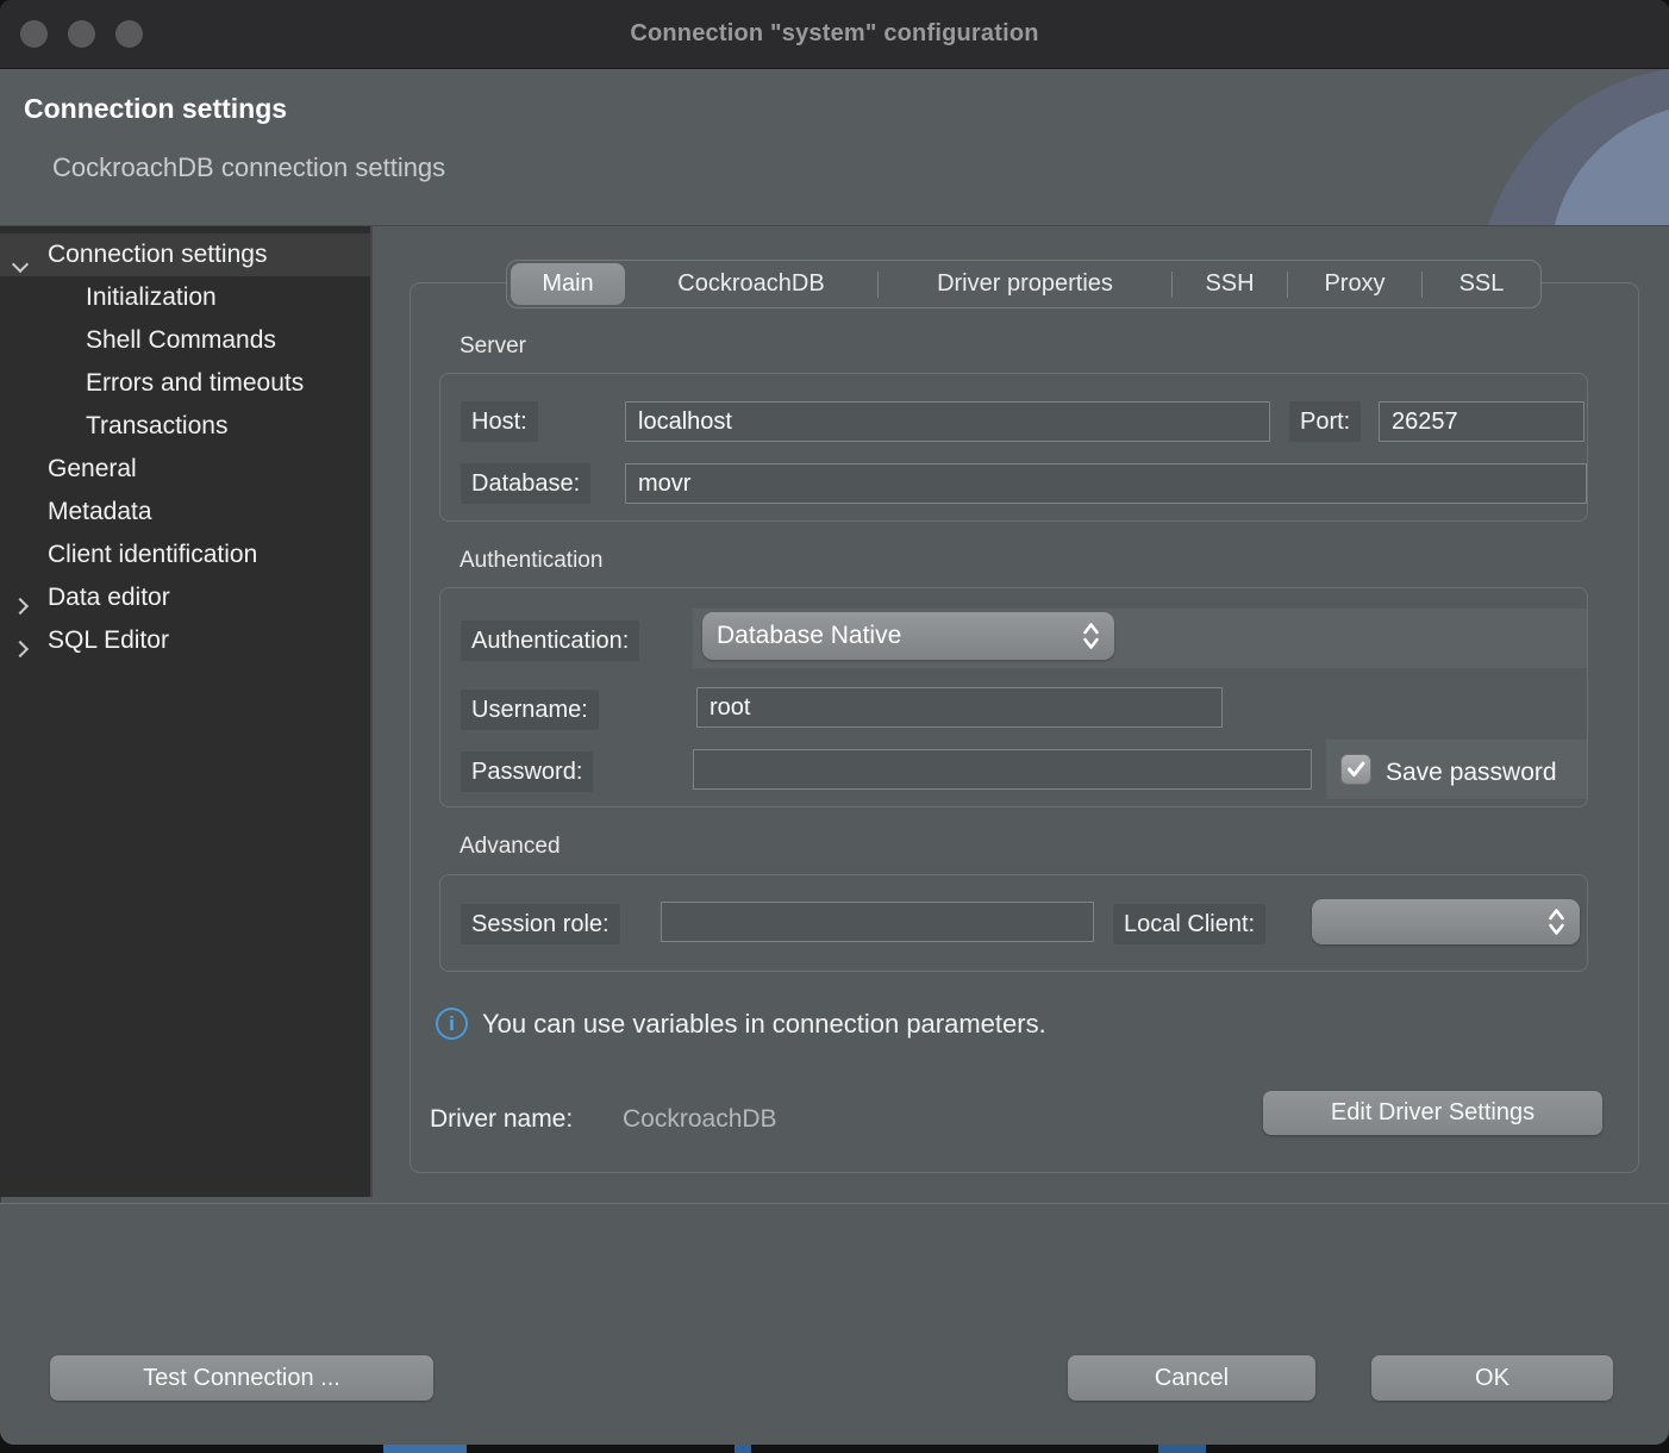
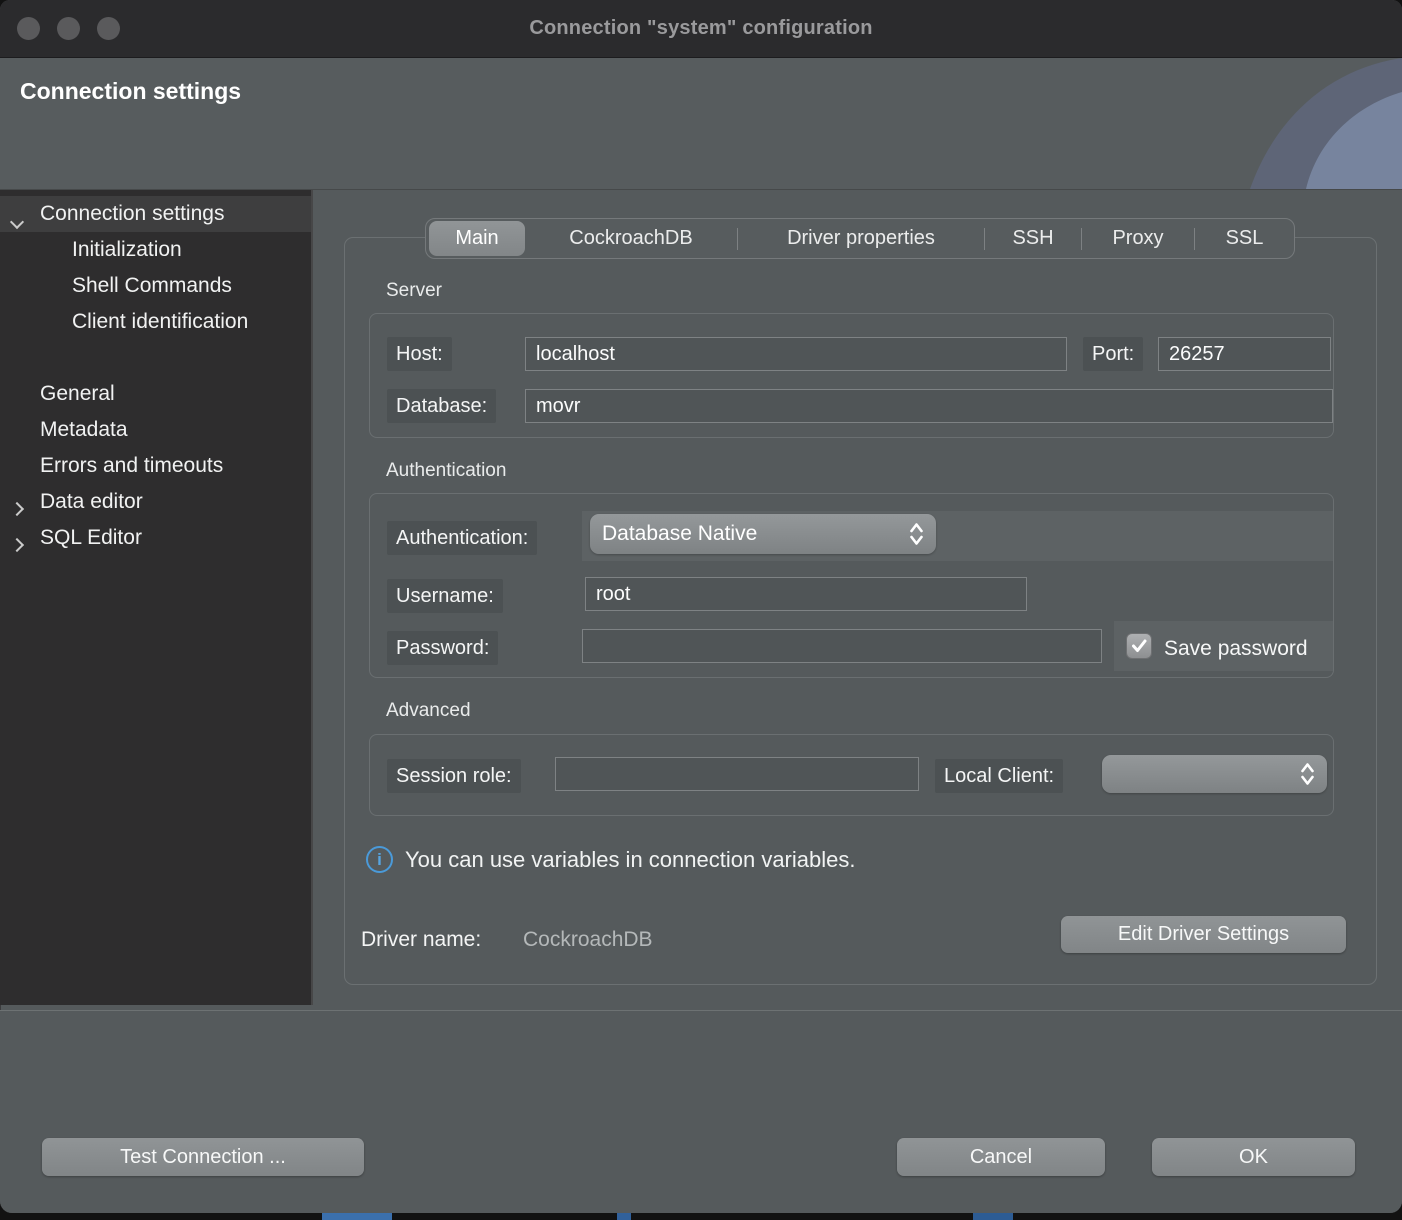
  Connection "system" configuration
  Connection settings
- CockroachDB connection settings
  Connection settings
  Initialization
  Shell Commands
- Errors and timeouts
+ Client identification
- Transactions
  General
  Metadata
- Client identification
+ Errors and timeouts
  Data editor
  SQL Editor
  Main
  CockroachDB
  Driver properties
  SSH
  Proxy
  SSL
  Server
  Host:
  localhost
  Port:
  26257
  Database:
  movr
  Authentication
  Authentication:
  Database Native
  Username:
  root
  Password:
  Save password
  Advanced
  Session role:
  Local Client:
  i
- You can use variables in connection parameters.
+ You can use variables in connection variables.
  Driver name:
  CockroachDB
  Edit Driver Settings
  Test Connection ...
  Cancel
  OK
